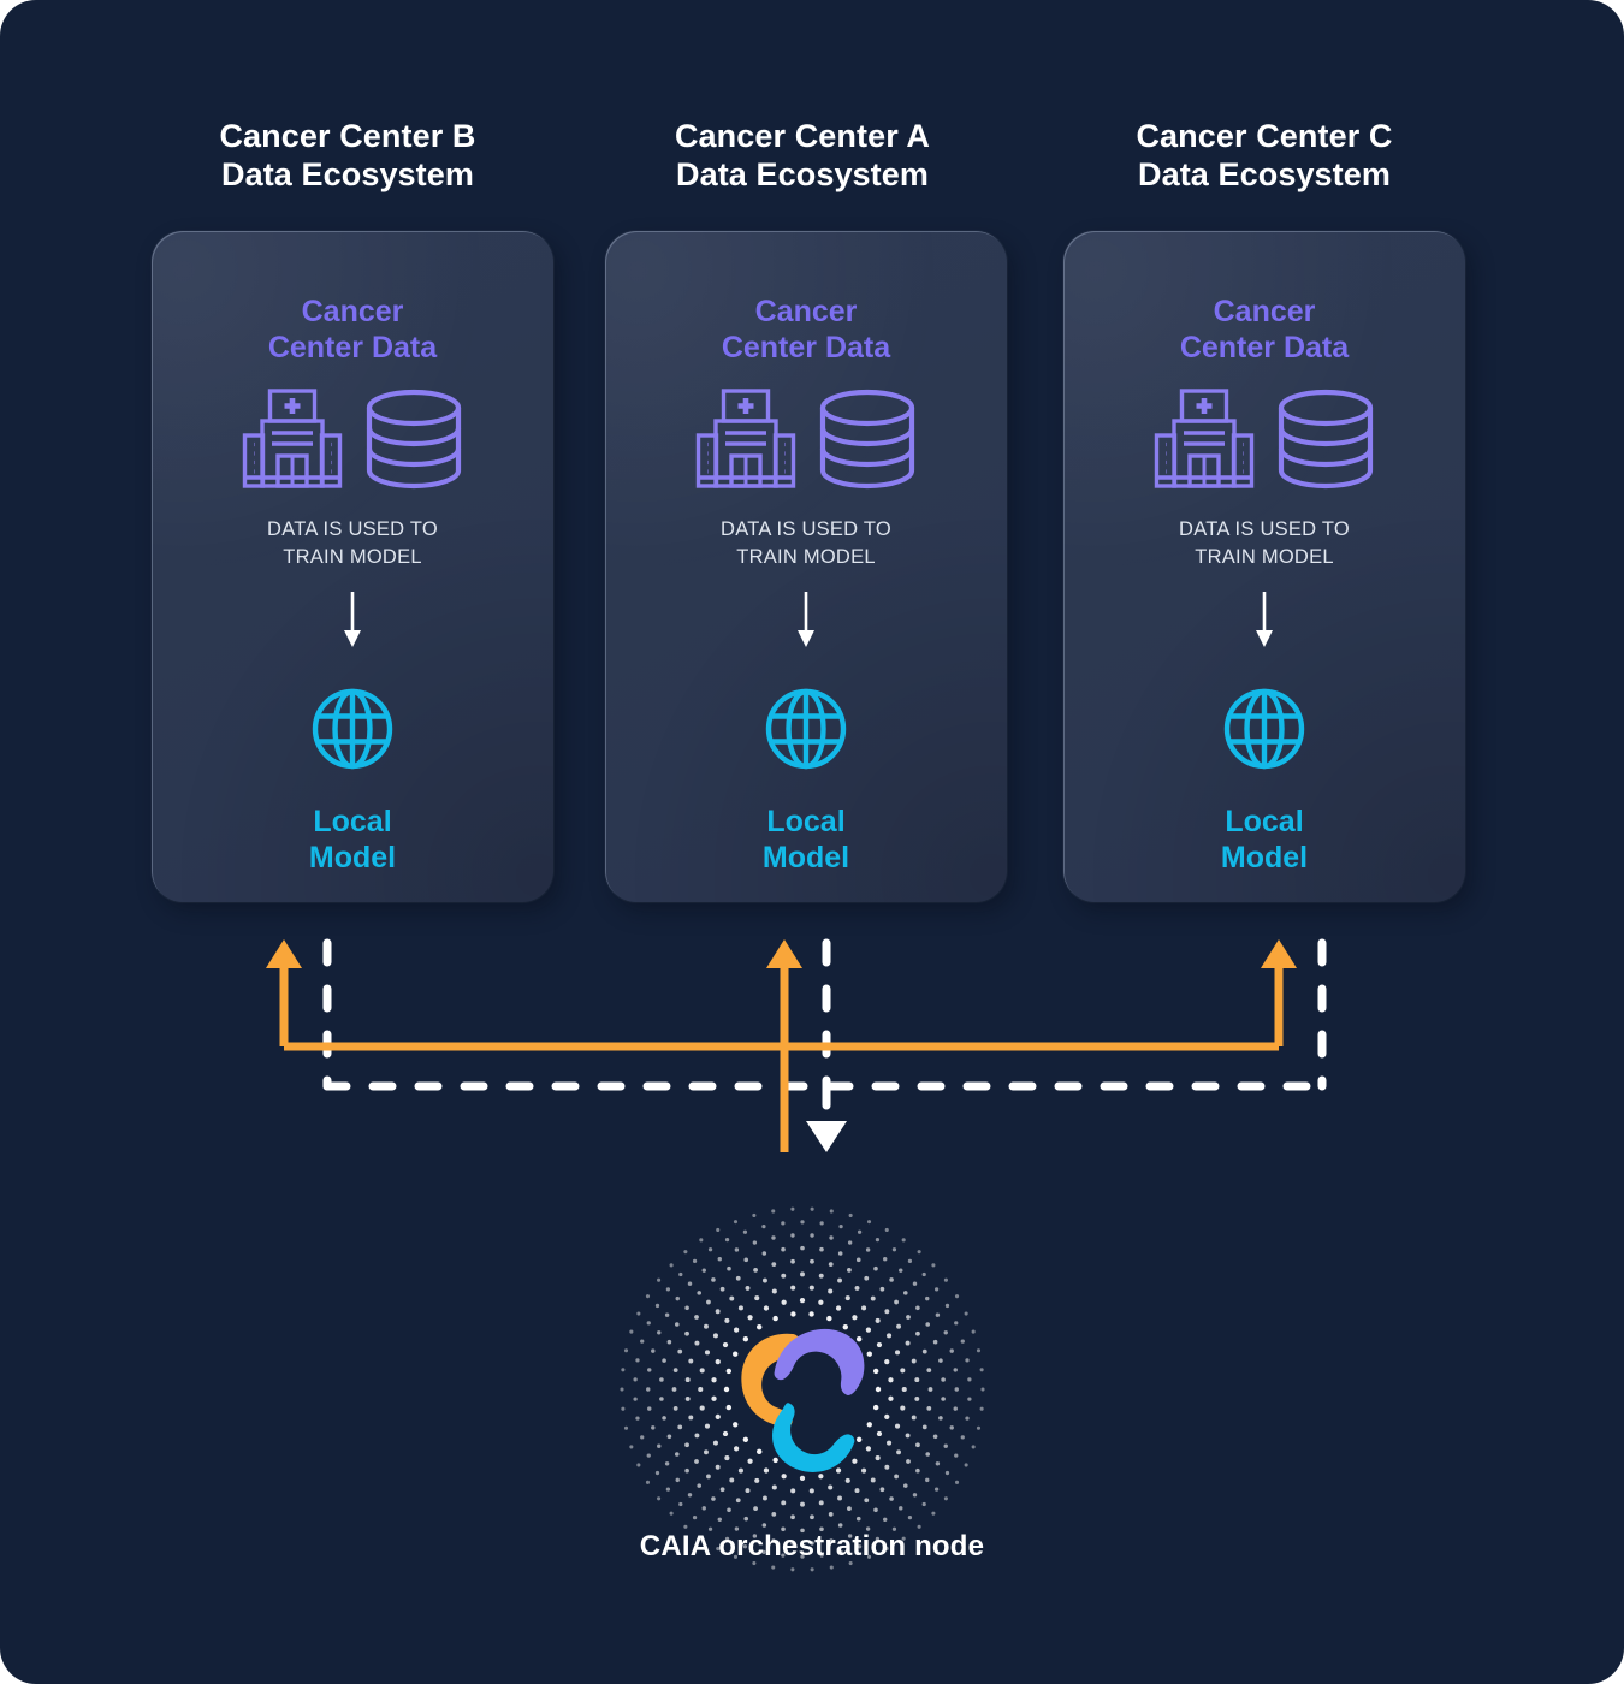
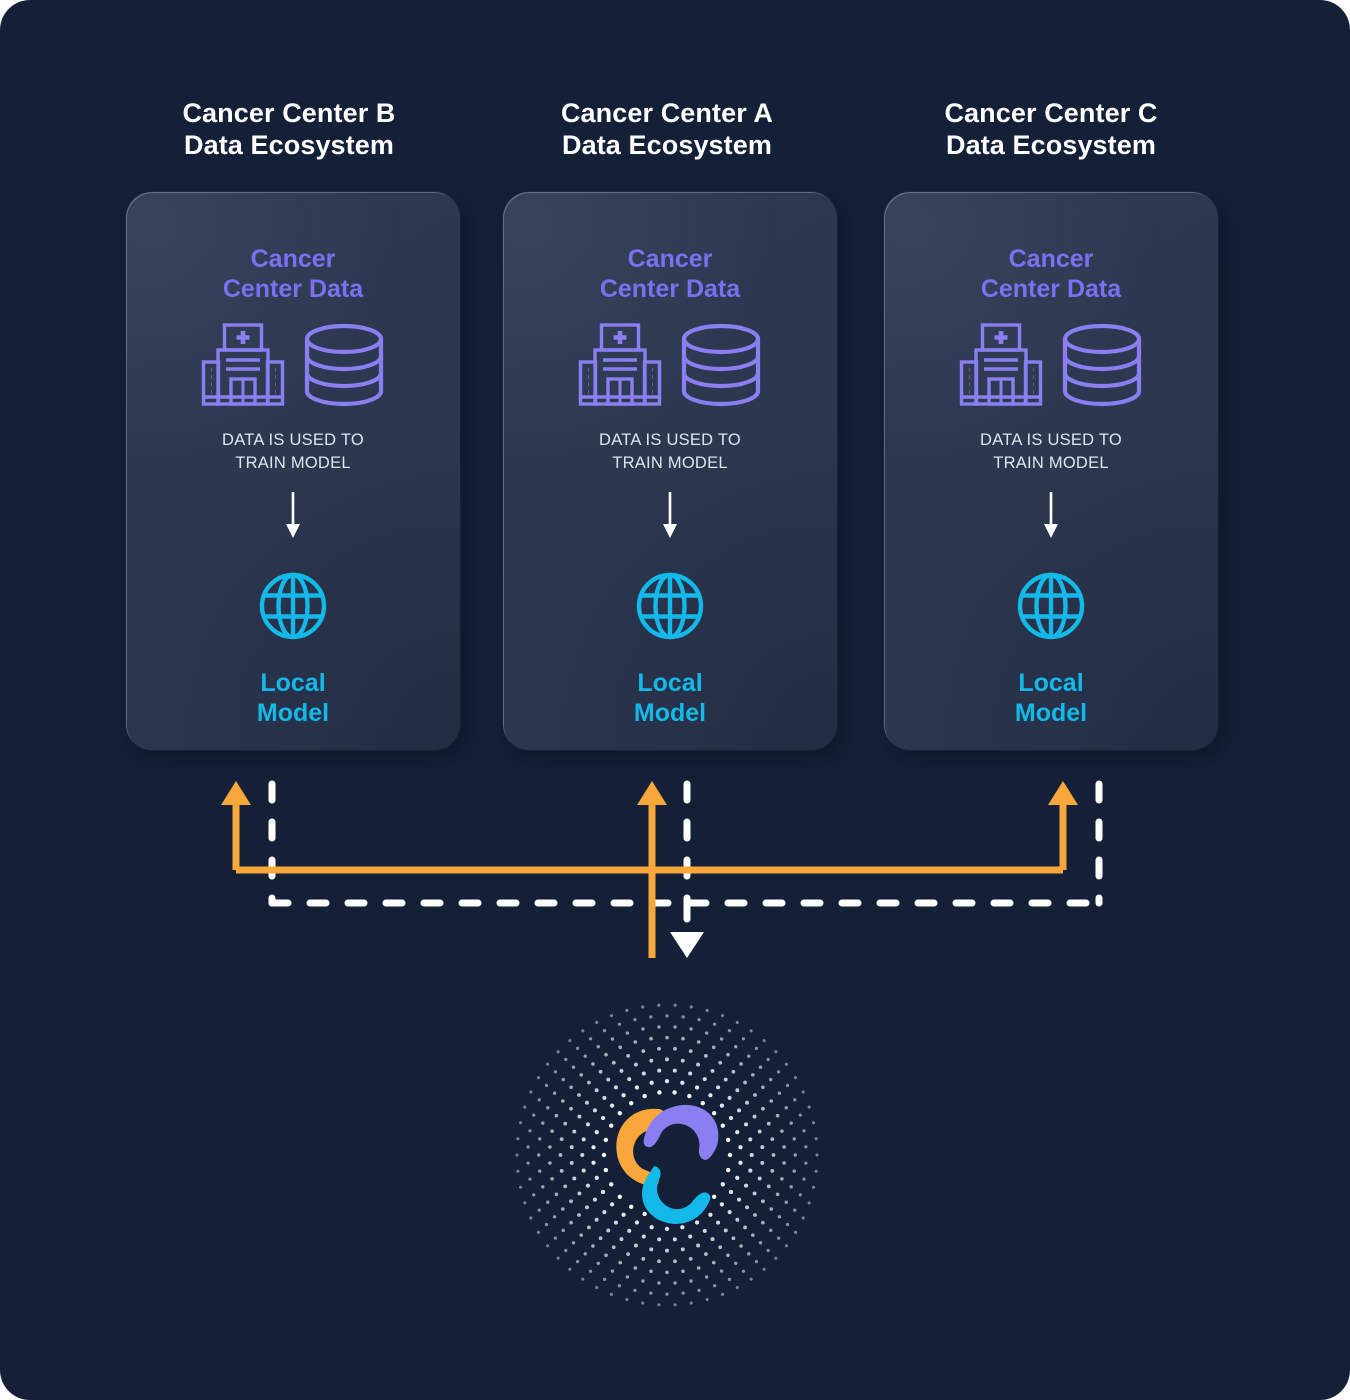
  Cancer Center B
  Data Ecosystem
  Cancer Center A
  Data Ecosystem
  Cancer Center C
  Data Ecosystem
  Cancer
  Center Data
  DATA IS USED TO
  TRAIN MODEL
  Local
  Model
  Cancer
  Center Data
  DATA IS USED TO
  TRAIN MODEL
  Local
  Model
  Cancer
  Center Data
  DATA IS USED TO
  TRAIN MODEL
  Local
  Model
- CAIA orchestration node
